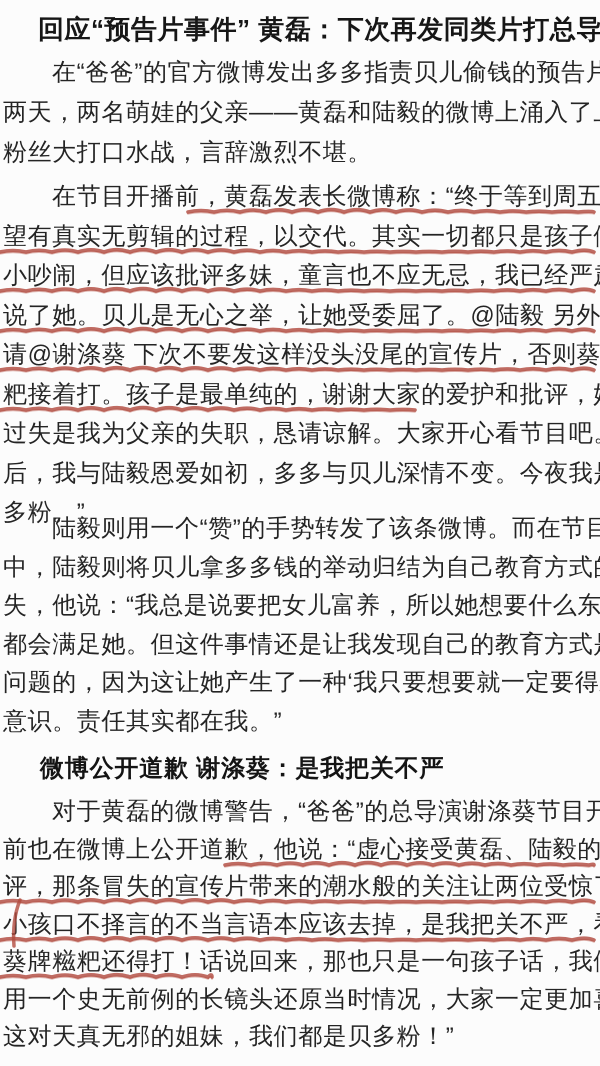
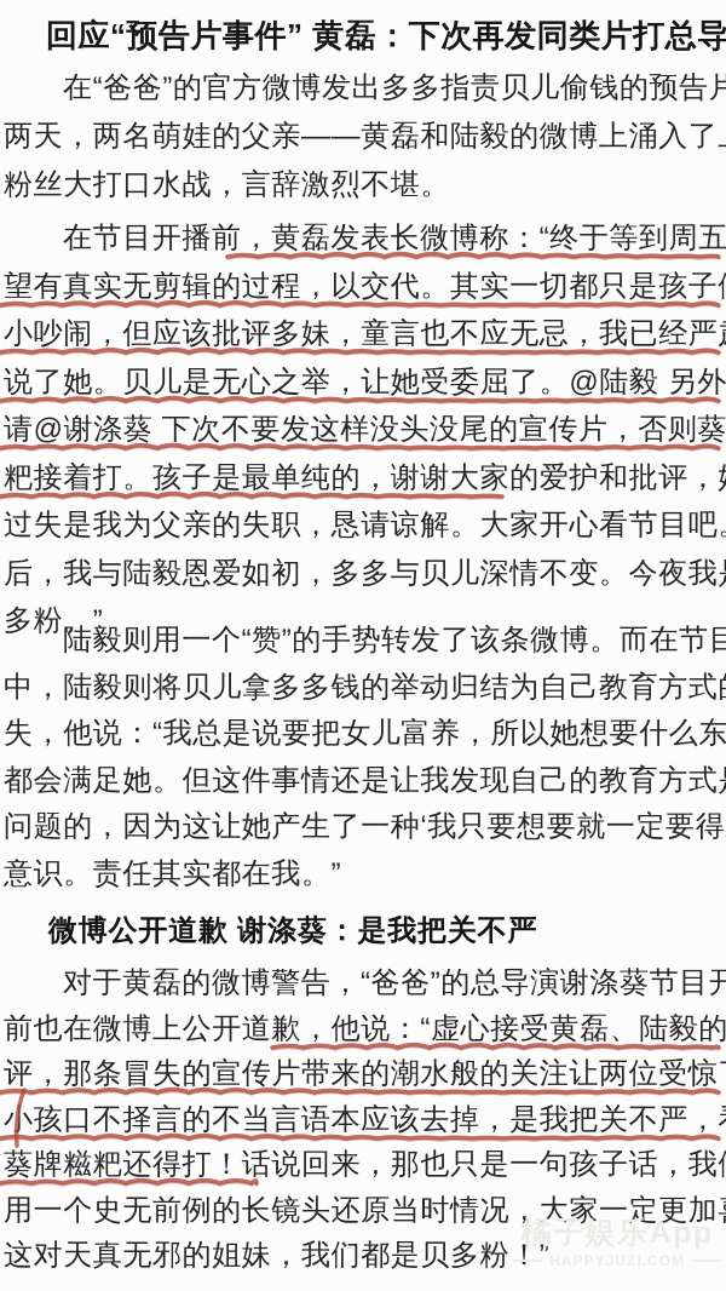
  回应“预告片事件” 黄磊：下次再发同类片打总导
  在“爸爸”的官方微博发出多多指责贝儿偷钱的预告片
  两天，两名萌娃的父亲——黄磊和陆毅的微博上涌入了
  粉丝大打口水战，言辞激烈不堪。
  在节目开播前，黄磊发表长微博称：“终于等到周五
  望有真实无剪辑的过程，以交代。其实一切都只是孩子
  小吵闹，但应该批评多妹，童言也不应无忌，我已经严
  说了她。贝儿是无心之举，让她受委屈了。@陆毅 另外
  请@谢涤葵 下次不要发这样没头没尾的宣传片，否则葵
  粑接着打。孩子是最单纯的，谢谢大家的爱护和批评，
  过失是我为父亲的失职，恳请谅解。大家开心看节目吧
  后，我与陆毅恩爱如初，多多与贝儿深情不变。今夜我
  多粉。”
  陆毅则用一个“赞”的手势转发了该条微博。而在节目
  中，陆毅则将贝儿拿多多钱的举动归结为自己教育方式
  失，他说：“我总是说要把女儿富养，所以她想要什么东
  都会满足她。但这件事情还是让我发现自己的教育方式
  问题的，因为这让她产生了一种‘我只要想要就一定要得
  意识。责任其实都在我。”
  微博公开道歉 谢涤葵：是我把关不严
  对于黄磊的微博警告，“爸爸”的总导演谢涤葵节目开
  前也在微博上公开道歉，他说：“虚心接受黄磊、陆毅的
  评，那条冒失的宣传片带来的潮水般的关注让两位受惊
  小孩口不择言的不当言语本应该去掉，是我把关不严，
  葵牌糍粑还得打！话说回来，那也只是一句孩子话，我
  用一个史无前例的长镜头还原当时情况，大家一定更加
  这对天真无邪的姐妹，我们都是贝多粉！”
+ 橘子娱乐App
